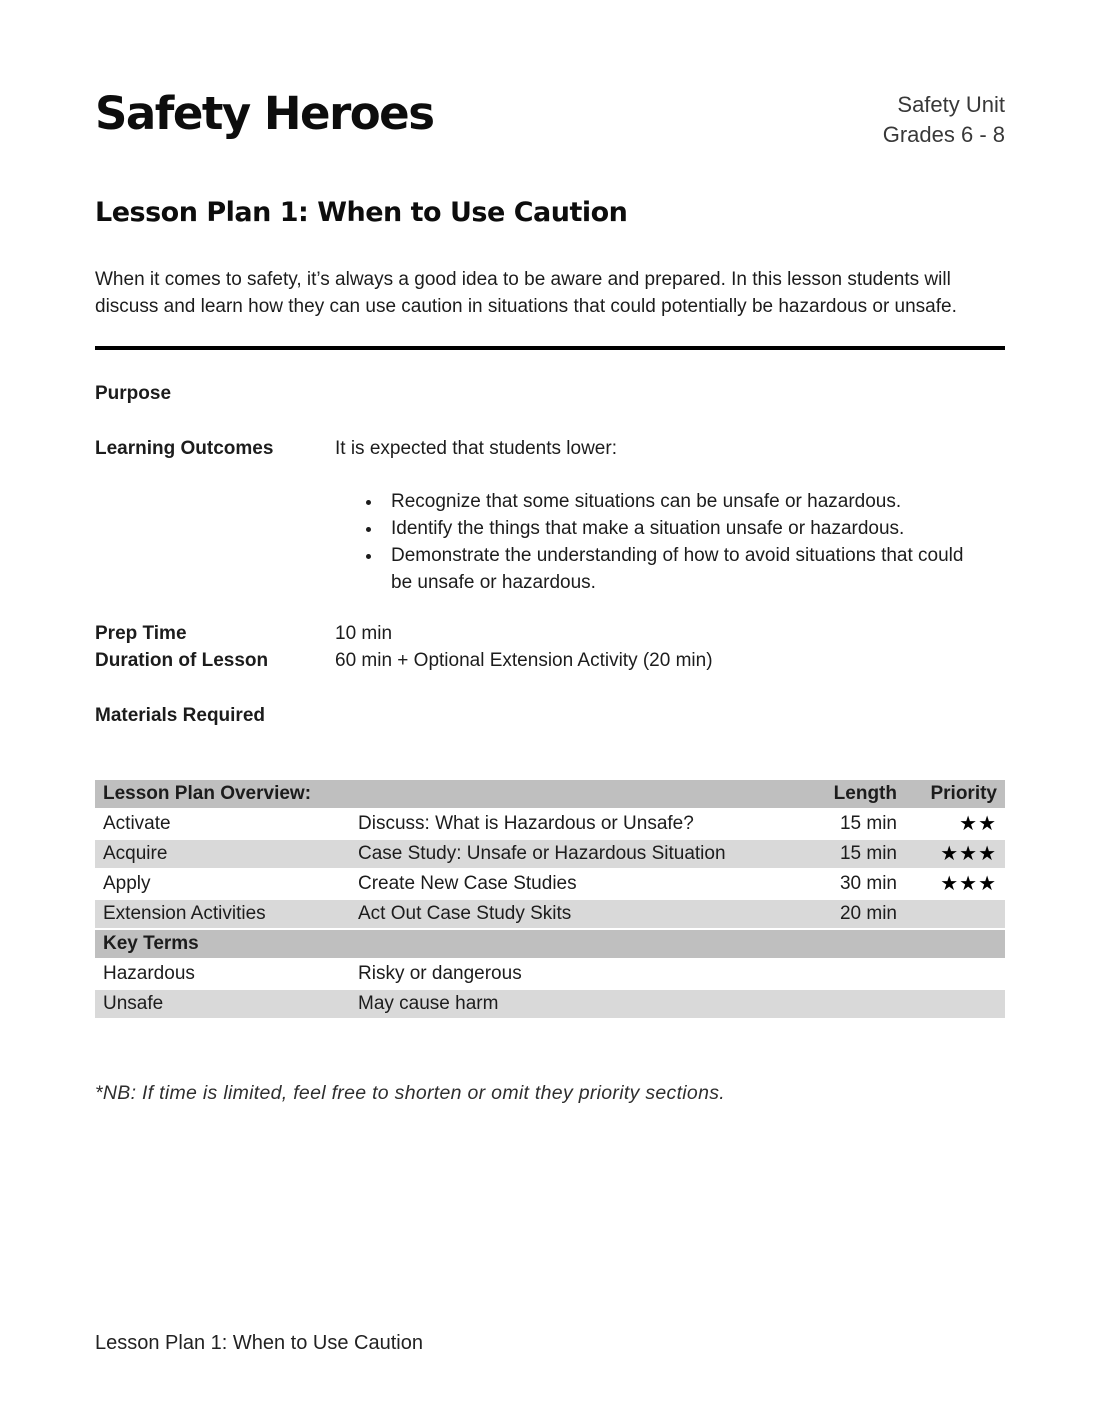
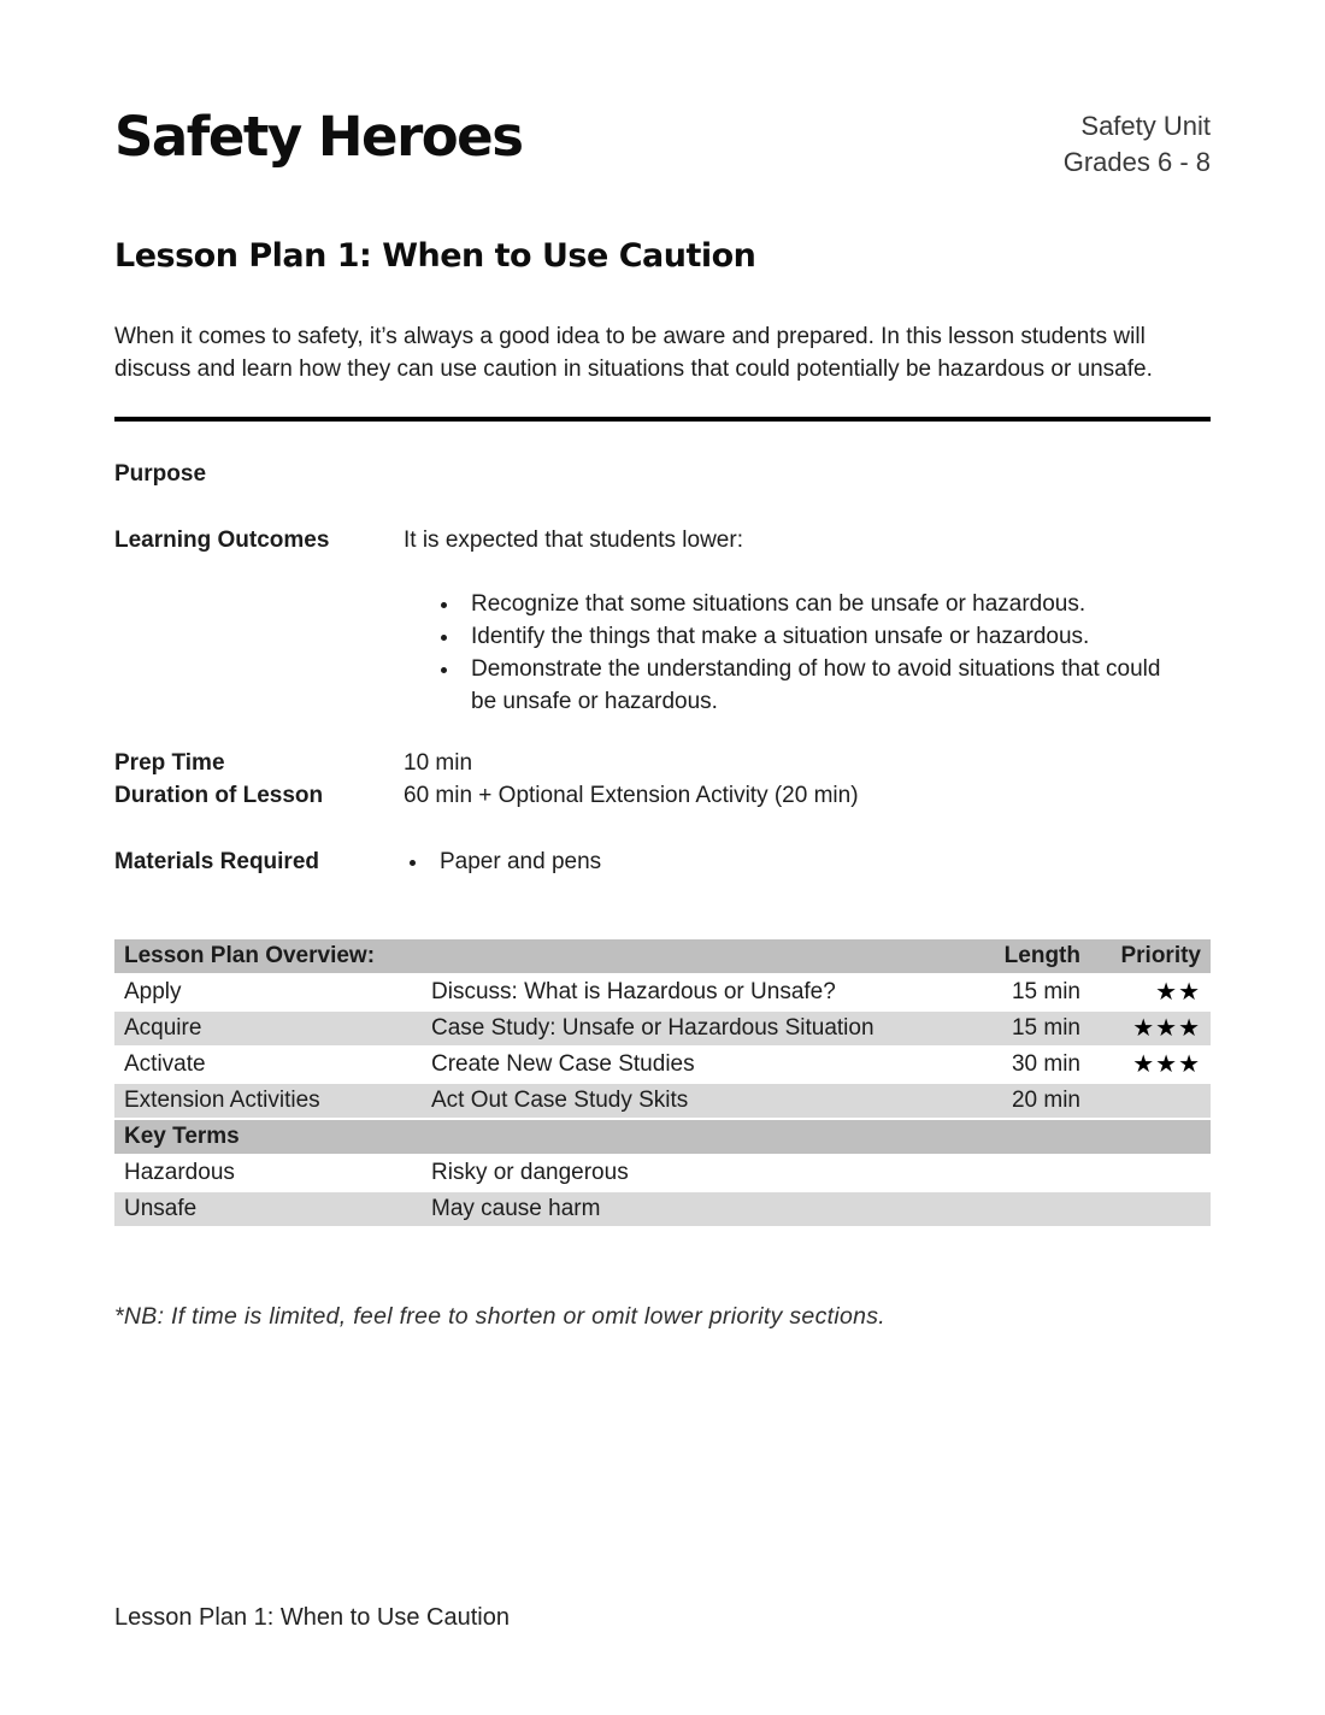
  Safety Heroes
  Safety Unit
  Grades 6 - 8
  Lesson Plan 1: When to Use Caution
  When it comes to safety, it’s always a good idea to be aware and prepared. In this lesson students will discuss and learn how they can use caution in situations that could potentially be hazardous or unsafe.
  Purpose
  Learning Outcomes
  It is expected that students lower:
  Recognize that some situations can be unsafe or hazardous.
  Identify the things that make a situation unsafe or hazardous.
  Demonstrate the understanding of how to avoid situations that could be unsafe or hazardous.
  Prep Time
  10 min
  Duration of Lesson
  60 min + Optional Extension Activity (20 min)
  Materials Required
+ Paper and pens
  Lesson Plan Overview:	Length	Priority
- Activate	Discuss: What is Hazardous or Unsafe?	15 min	★★
+ Apply	Discuss: What is Hazardous or Unsafe?	15 min	★★
  Acquire	Case Study: Unsafe or Hazardous Situation	15 min	★★★
- Apply	Create New Case Studies	30 min	★★★
+ Activate	Create New Case Studies	30 min	★★★
  Extension Activities	Act Out Case Study Skits	20 min
  Key Terms
  Hazardous	Risky or dangerous
  Unsafe	May cause harm
- *NB: If time is limited, feel free to shorten or omit they priority sections.
+ *NB: If time is limited, feel free to shorten or omit lower priority sections.
  Lesson Plan 1: When to Use Caution
